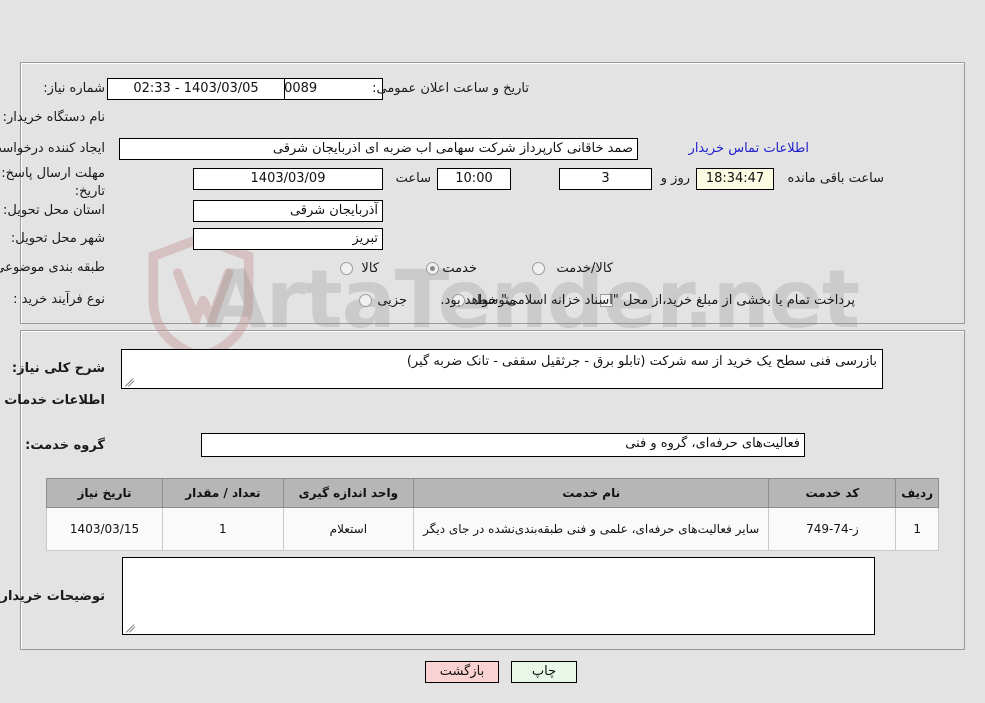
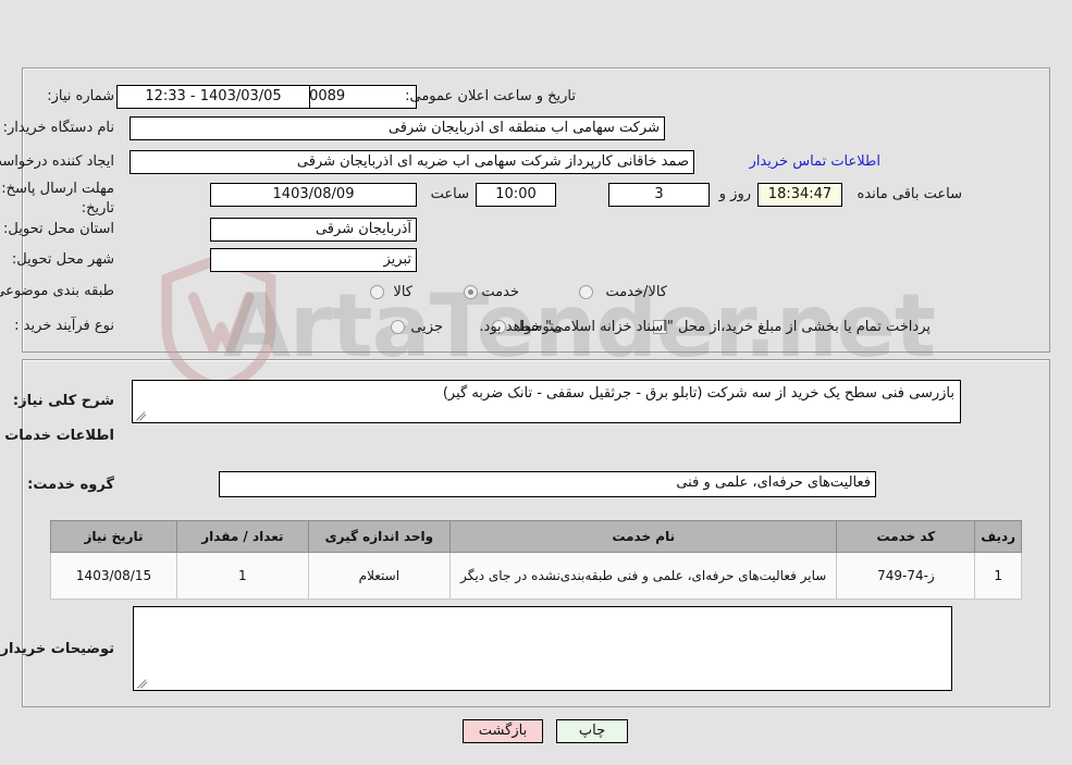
  ArtTnder.net
  شماره نیاز:
  تاریخ و ساعت اعلان عمومی:
- 1403/03/05 - 02:33
+ 1403/03/05 - 12:33
  نام دستگاه خریدار:
+ شرکت سهامی اب منطقه ای اذربایجان شرقی
  ایجاد کننده درخواس
  صمد خاقانی کارپرداز شرکت سهامی اب ضربه ای اذربایجان شرقی
  اطلاعات تماس خریدار
  مهلت ارسال پاسخ:
  تاریخ:
- 1403/03/09
+ 1403/08/09
  ساعت
  10:00
  3
  روز و
  18:34:47
  ساعت باقی مانده
  استان محل تحویل:
  آذربایجان شرقی
  شهر محل تحویل:
  تبریز
  طبقه بندی موضوع
  کالا
  خدمت
  کالا/خدمت
  نوع فرآیند خرید :
  جزیی
  متوسط
  پرداخت تمام یا بخشی از مبلغ خرید،از محل "اسناد خزانه اسلامی" خواهد بود.
  شرح کلی نیاز:
  بازرسی فنی سطح یک خرید از سه شرکت (تابلو برق - جرثقیل سقفی - تانک ضربه گیر)
  گروه خدمت:
- فعالیت‌های حرفه‌ای، گروه و فنی
+ فعالیت‌های حرفه‌ای، علمی و فنی
  ردیف	کد خدمت	نام خدمت	واحد اندازه گیری	تعداد / مقدار	تاریخ نیاز
- 1	ز-74-749	سایر فعالیت‌های حرفه‌ای، علمی و فنی طبقه‌بندی‌نشده در جای دیگر	استعلام	1	1403/03/15
+ 1	ز-74-749	سایر فعالیت‌های حرفه‌ای، علمی و فنی طبقه‌بندی‌نشده در جای دیگر	استعلام	1	1403/08/15
  توضیحات خریدار
  چاپ
  بازگشت
